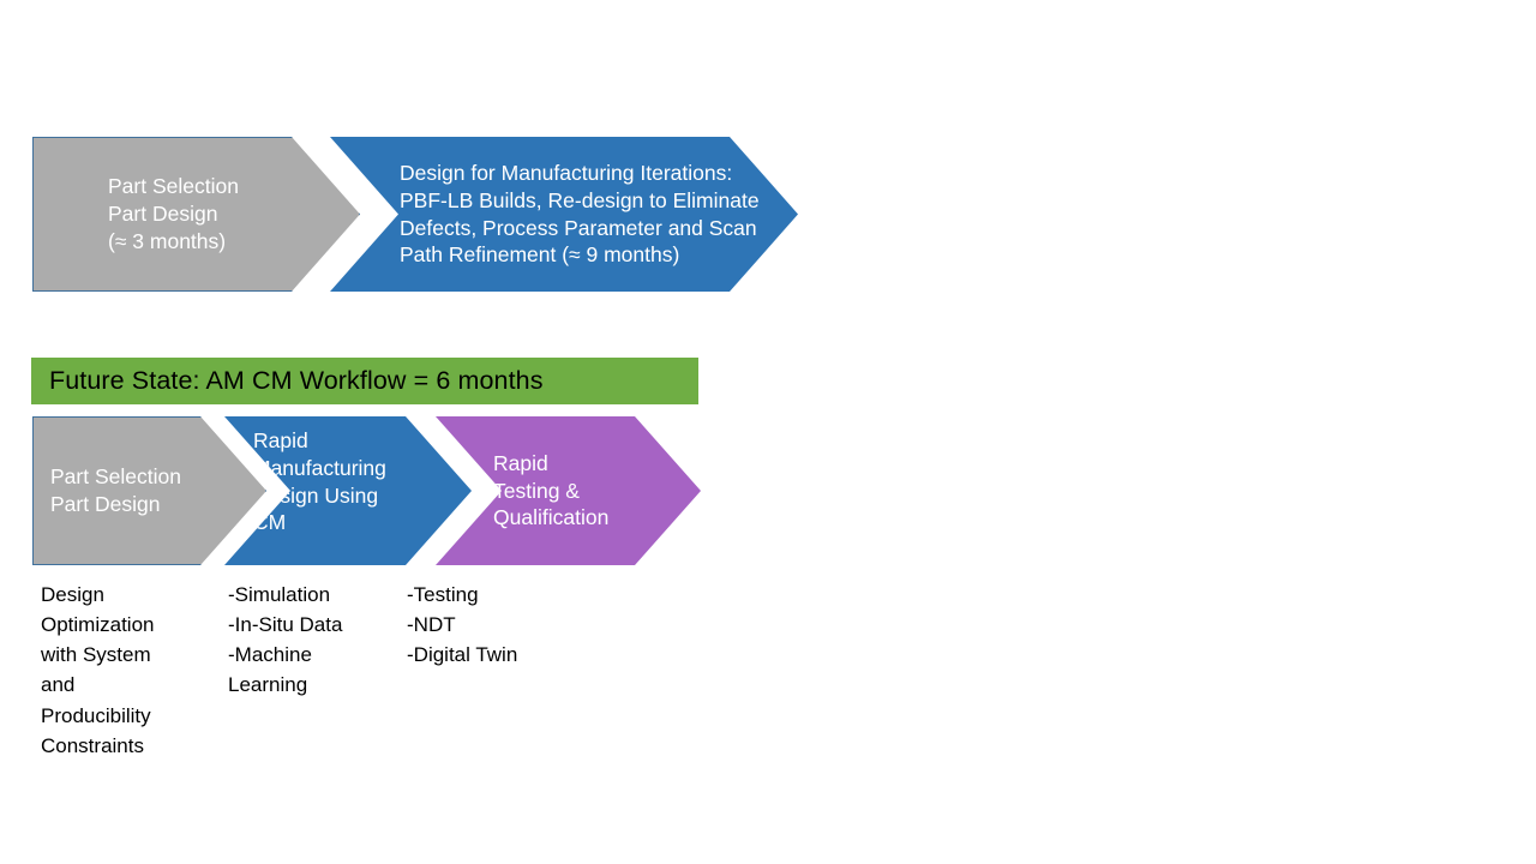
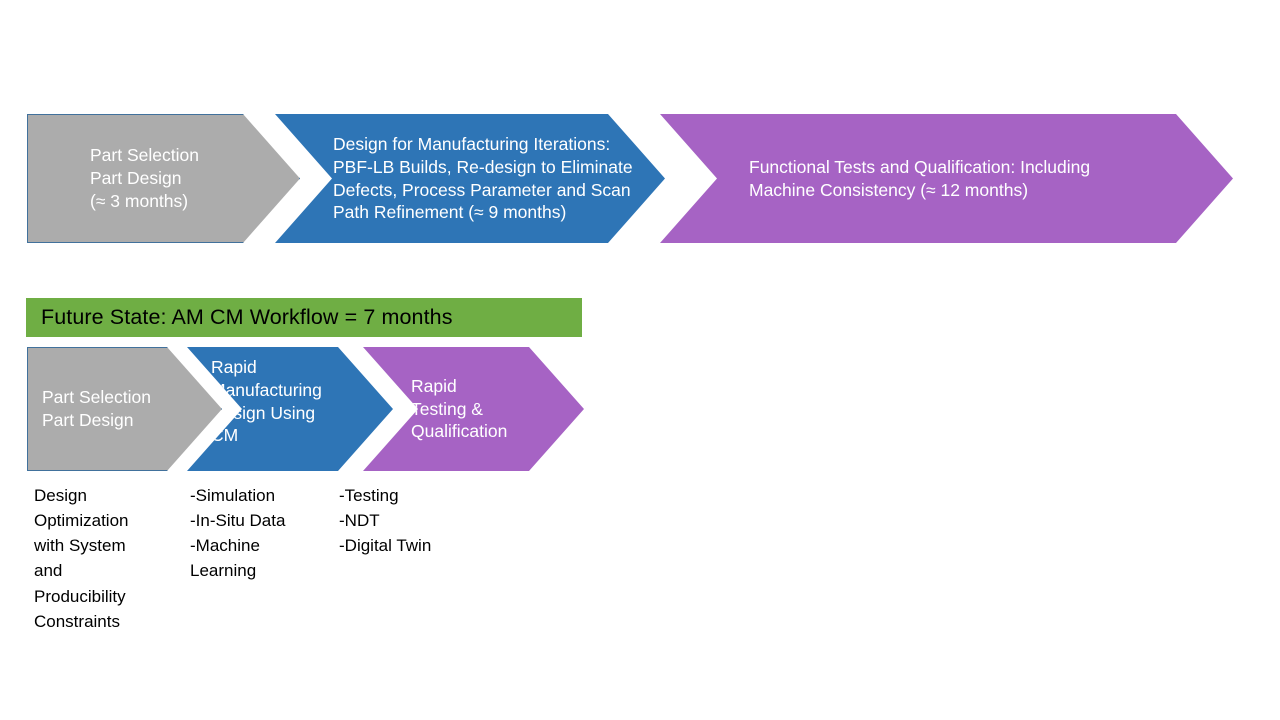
  Part Selection
  Part Design
  (≈ 3 months)
  Design for Manufacturing Iterations:
  PBF-LB Builds, Re-design to Eliminate
  Defects, Process Parameter and Scan
  Path Refinement (≈ 9 months)
+ Functional Tests and Qualification: Including
+ Machine Consistency (≈ 12 months)
- Future State: AM CM Workflow = 6 months
+ Future State: AM CM Workflow = 7 months
  Part Selection
  Part Design
  Rapid
  anufacturing
  ign Using
  Rapid
  esting &
  Qualification
  Design
  Optimization
  with System
  and
  Producibility
  Constraints
  -Simulation
  -In-Situ Data
  -Machine
  Learning
  -Testing
  -NDT
  -Digital Twin
